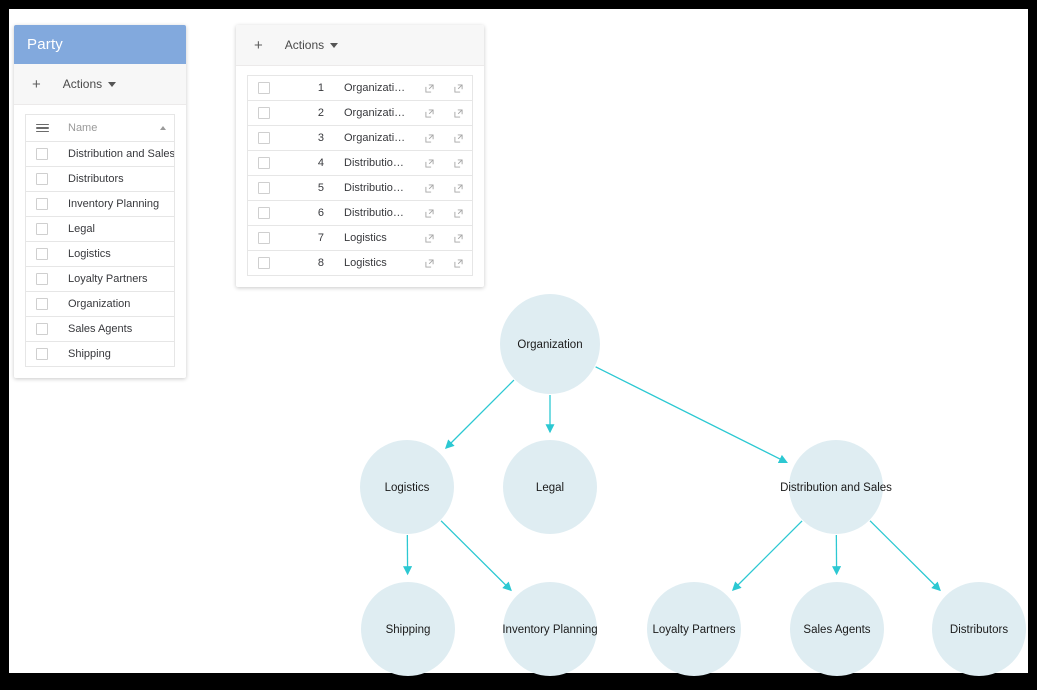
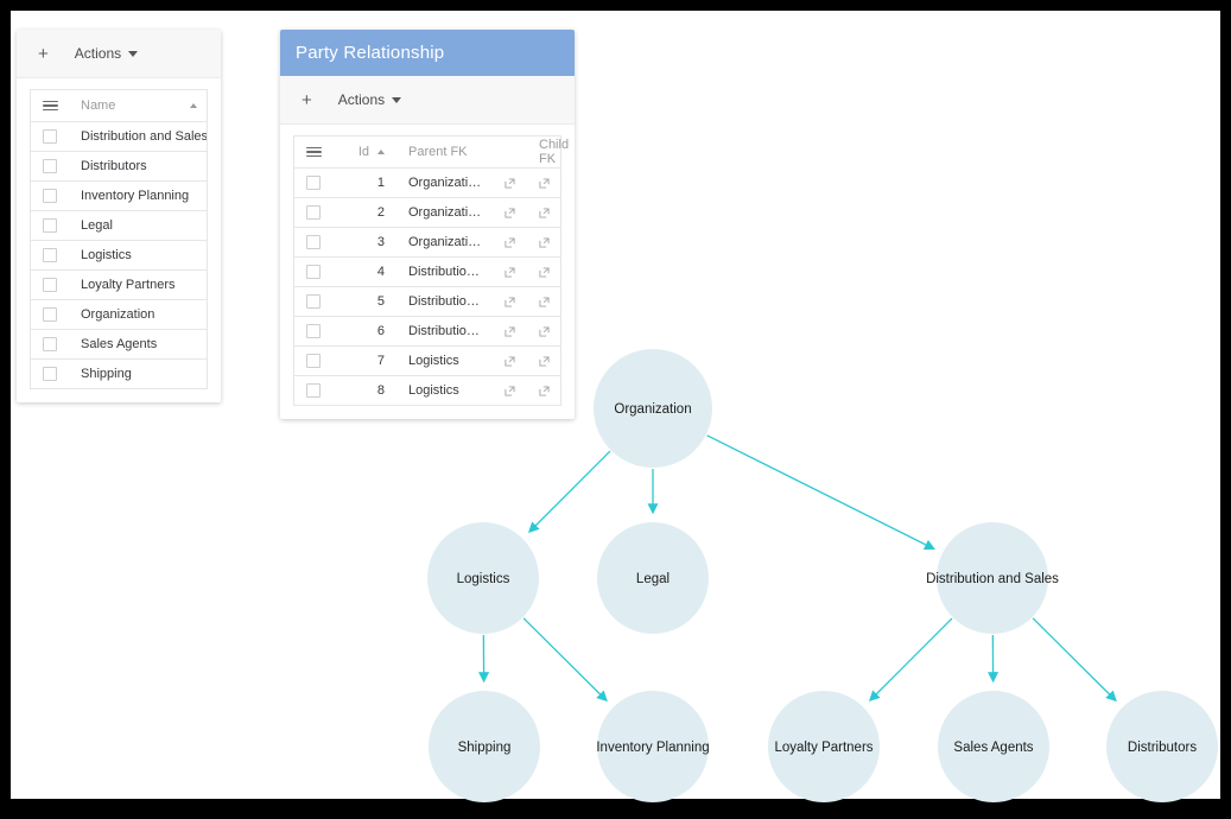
  Organization
  Logistics
  Legal
  Distribution and Sales
  Shipping
  Inventory Planning
  Loyalty Partners
  Sales Agents
  Distributors
- Party
  +
  Actions
  Name
  Distribution and Sales
  Distributors
  Inventory Planning
  Legal
  Logistics
  Loyalty Partners
  Organization
  Sales Agents
  Shipping
+ Party Relationship
  +
  Actions
+ Id
+ Parent FK
+ Child FK
  1
  Organization
  2
  Organization
  3
  Organization
  4
  Distribution .
  5
  Distribution .
  6
  Distribution .
  7
  Logistics
  8
  Logistics
